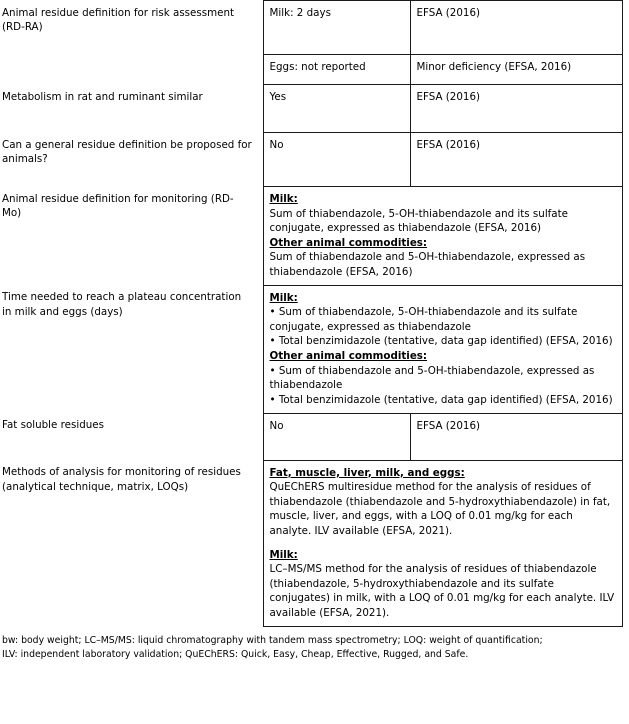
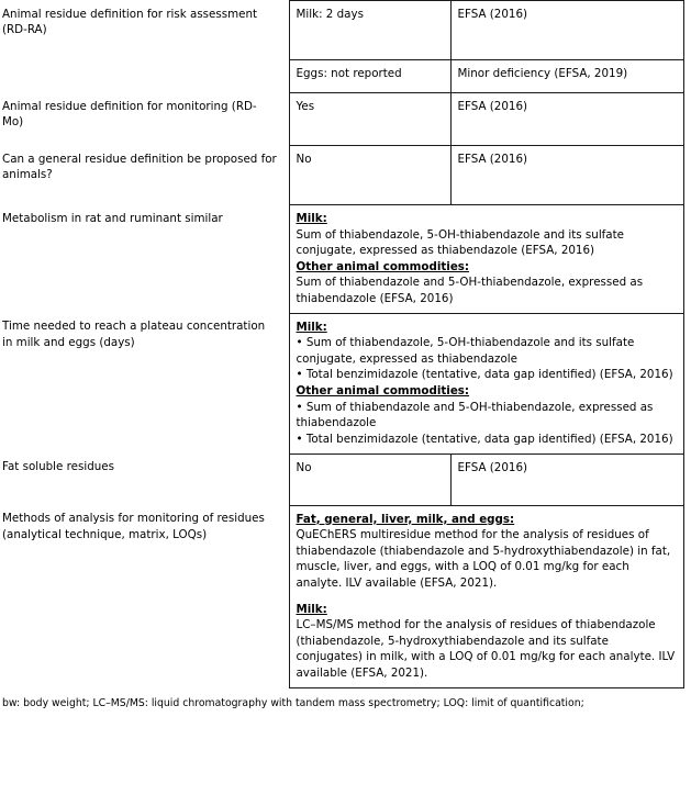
  Animal residue definition for risk assessment (RD-RA)	Milk: 2 days	EFSA (2016)
- Eggs: not reported	Minor deficiency (EFSA, 2016)
+ Eggs: not reported	Minor deficiency (EFSA, 2019)
- Metabolism in rat and ruminant similar	Yes	EFSA (2016)
+ Animal residue definition for monitoring (RD-Mo)	Yes	EFSA (2016)
  Can a general residue definition be proposed for animals?	No	EFSA (2016)
- Animal residue definition for monitoring (RD-Mo)	Milk: Sum of thiabendazole, 5-OH-thiabendazole and its sulfate conjugate, expressed as thiabendazole (EFSA, 2016) Other animal commodities: Sum of thiabendazole and 5-OH-thiabendazole, expressed as thiabendazole (EFSA, 2016)
+ Metabolism in rat and ruminant similar	Milk: Sum of thiabendazole, 5-OH-thiabendazole and its sulfate conjugate, expressed as thiabendazole (EFSA, 2016) Other animal commodities: Sum of thiabendazole and 5-OH-thiabendazole, expressed as thiabendazole (EFSA, 2016)
  Time needed to reach a plateau concentration in milk and eggs (days)	Milk: • Sum of thiabendazole, 5-OH-thiabendazole and its sulfate conjugate, expressed as thiabendazole • Total benzimidazole (tentative, data gap identified) (EFSA, 2016) Other animal commodities: • Sum of thiabendazole and 5-OH-thiabendazole, expressed as thiabendazole • Total benzimidazole (tentative, data gap identified) (EFSA, 2016)
  Fat soluble residues	No	EFSA (2016)
- Methods of analysis for monitoring of residues (analytical technique, matrix, LOQs)	Fat, muscle, liver, milk, and eggs: QuEChERS multiresidue method for the analysis of residues of thiabendazole (thiabendazole and 5-hydroxythiabendazole) in fat, muscle, liver, and eggs, with a LOQ of 0.01 mg/kg for each analyte. ILV available (EFSA, 2021). Milk: LC–MS/MS method for the analysis of residues of thiabendazole (thiabendazole, 5-hydroxythiabendazole and its sulfate conjugates) in milk, with a LOQ of 0.01 mg/kg for each analyte. ILV available (EFSA, 2021).
+ Methods of analysis for monitoring of residues (analytical technique, matrix, LOQs)	Fat, general, liver, milk, and eggs: QuEChERS multiresidue method for the analysis of residues of thiabendazole (thiabendazole and 5-hydroxythiabendazole) in fat, muscle, liver, and eggs, with a LOQ of 0.01 mg/kg for each analyte. ILV available (EFSA, 2021). Milk: LC–MS/MS method for the analysis of residues of thiabendazole (thiabendazole, 5-hydroxythiabendazole and its sulfate conjugates) in milk, with a LOQ of 0.01 mg/kg for each analyte. ILV available (EFSA, 2021).
- bw: body weight; LC–MS/MS: liquid chromatography with tandem mass spectrometry; LOQ: weight of quantification;
+ bw: body weight; LC–MS/MS: liquid chromatography with tandem mass spectrometry; LOQ: limit of quantification;
- ILV: independent laboratory validation; QuEChERS: Quick, Easy, Cheap, Effective, Rugged, and Safe.
